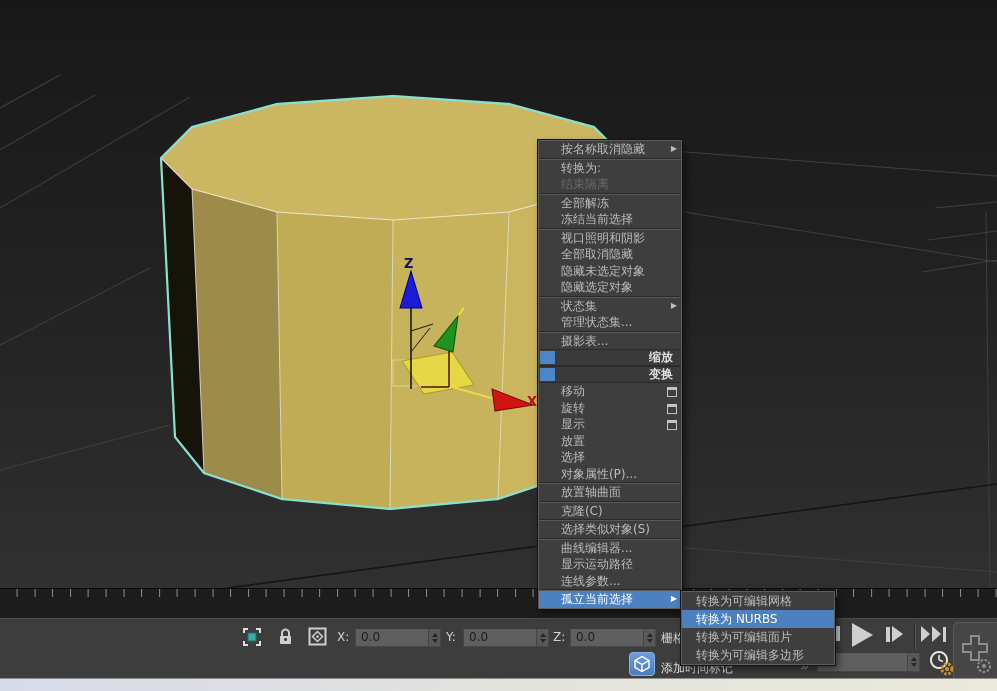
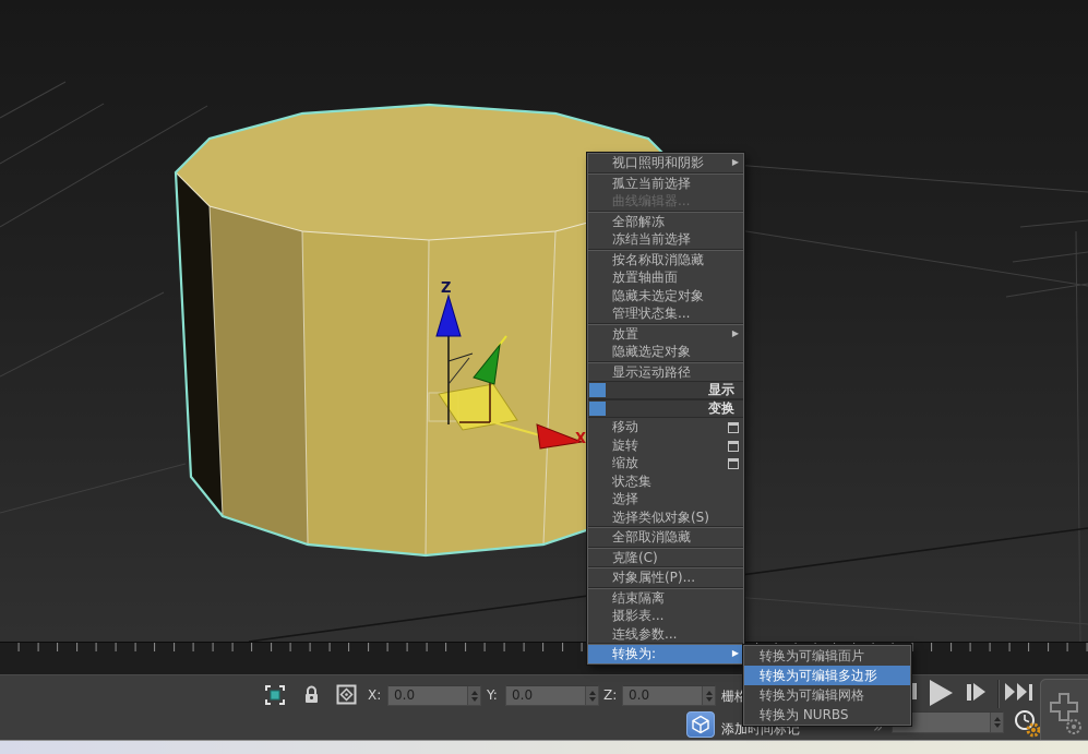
  Z
  X
  X:
  0.0
  Y:
  0.0
  Z:
  0.0
  栅格
  添加时间标记
  »
- 按名称取消隐藏
+ 视口照明和阴影
  ▶
- 转换为:
+ 孤立当前选择
- 结束隔离
+ 曲线编辑器...
  全部解冻
  冻结当前选择
- 视口照明和阴影
+ 按名称取消隐藏
- 全部取消隐藏
+ 放置轴曲面
  隐藏未选定对象
- 隐藏选定对象
+ 管理状态集...
- 状态集
+ 放置
  ▶
- 管理状态集...
+ 隐藏选定对象
- 摄影表...
+ 显示运动路径
- 缩放
+ 显示
  变换
  移动
  旋转
- 显示
+ 缩放
- 放置
+ 状态集
  选择
- 对象属性(P)...
+ 选择类似对象(S)
- 放置轴曲面
+ 全部取消隐藏
  克隆(C)
- 选择类似对象(S)
+ 对象属性(P)...
- 曲线编辑器...
+ 结束隔离
- 显示运动路径
+ 摄影表...
  连线参数...
- 孤立当前选择
+ 转换为:
  ▶
- 转换为可编辑网格
+ 转换为可编辑面片
- 转换为 NURBS
+ 转换为可编辑多边形
- 转换为可编辑面片
+ 转换为可编辑网格
- 转换为可编辑多边形
+ 转换为 NURBS
